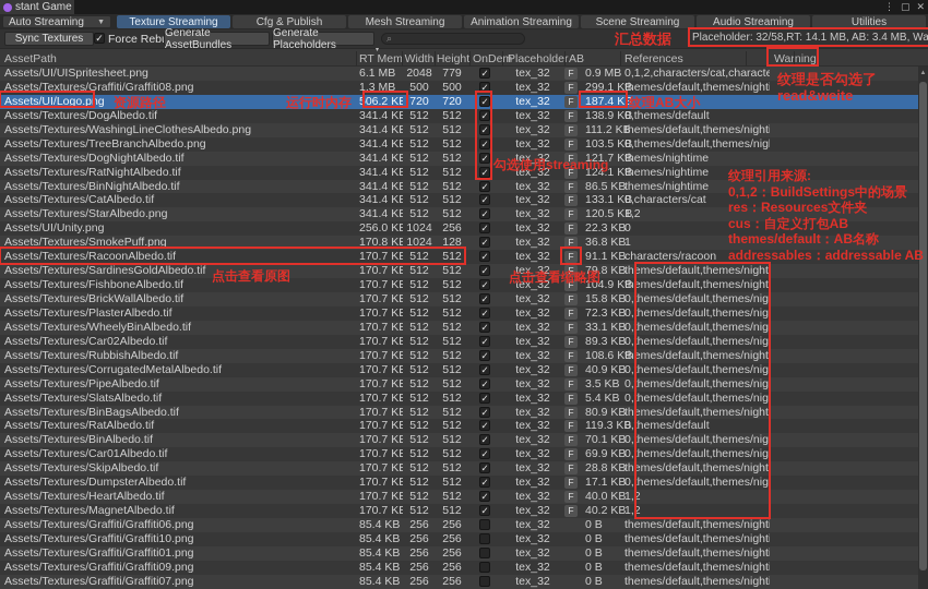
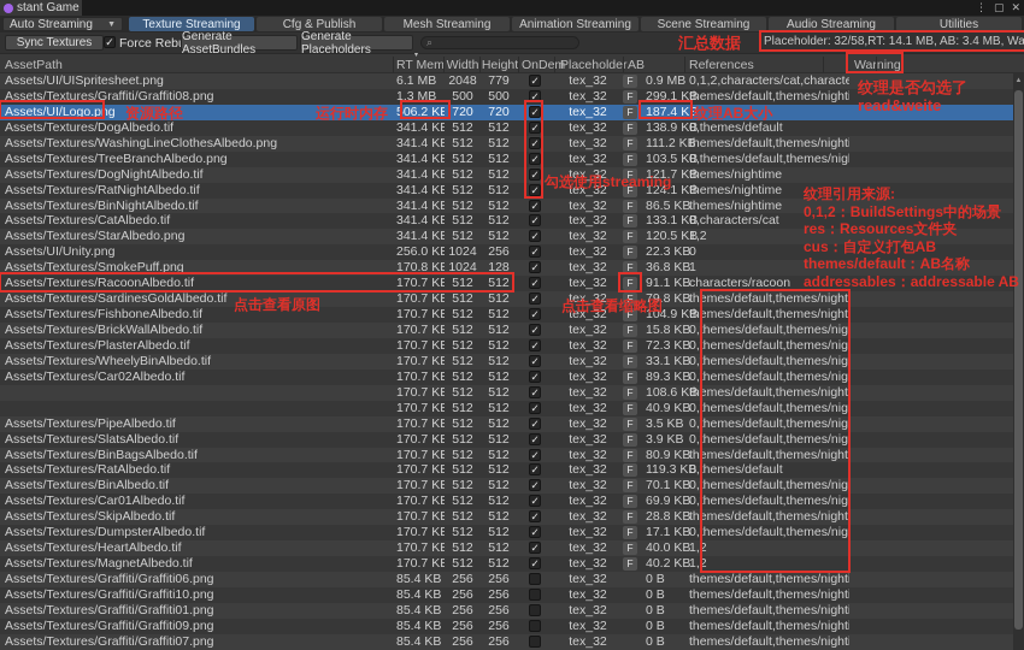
  stant Game
  ⋮
  ▢
  ✕
  Auto Streaming
  Texture Streaming
  Cfg & Publish
  Mesh Streaming
  Animation Streaming
  Scene Streaming
  Audio Streaming
  Utilities
  Sync Textures
  ✓
  Generate AssetBundles
  Generate Placeholders
  ⌕
  AssetPath
  RT Mem
  Width
  Height
  OnDem
  Placeholder
  AB
  References
  Waning
  Assets/UI/UISpritesheet.png
  6.1 MB
  2048
  779
  ✓
  tex_32
  F
  0.9 MB
  0,1,2,characters/cat,characte
  Assets/Textures/Graffiti/Graffiti08.png
  1.3 MB
  500
  500
  ✓
  tex_32
  F
  299.1 KB
  themes/default,themes/night
  Assets/UI/Logo.png
  506.2 KB
  720
  720
  ✓
  tex_32
  F
  187.4 KB
  Assets/Textures/DogAlbedo.tif
  341.4 KB
  512
  512
  ✓
  tex_32
  F
  138.9 KB
  0,themes/default
  Assets/Textures/WashingLineClothesAlbedo.png
  341.4 KB
  512
  512
  ✓
  tex_32
  F
  111.2 KB
  themes/default,themes/night
  Assets/Textures/TreeBranchAlbedo.png
  341.4 KB
  512
  512
  ✓
  tex_32
  F
  103.5 KB
  0,themes/default,themes/nig
  Assets/Textures/DogNightAlbedo.tif
  341.4 KB
  512
  512
  ✓
  tex_32
  F
  121.7 KB
  themes/nightime
  Assets/Textures/RatNightAlbedo.tif
  341.4 KB
  512
  512
  ✓
  tex_32
  F
  124.1 KB
  themes/nightime
  Assets/Textures/BinNightAlbedo.tif
  341.4 KB
  512
  512
  ✓
  tex_32
  F
  86.5 KB
  themes/nightime
  Assets/Textures/CatAlbedo.tif
  341.4 KB
  512
  512
  ✓
  tex_32
  F
  133.1 KB
  0,characters/cat
  Assets/Textures/StarAlbedo.png
  341.4 KB
  512
  512
  ✓
  tex_32
  F
  120.5 KB
  1,2
  Assets/UI/Unity.png
  256.0 KB
  1024
  256
  ✓
  tex_32
  F
  22.3 KB
  0
  Assets/Textures/SmokePuff.png
  170.8 KB
  1024
  128
  ✓
  tex_32
  F
  36.8 KB
  1
  Assets/Textures/RacoonAlbedo.tif
  170.7 KB
  512
  512
  ✓
  tex_32
  F
  91.1 KB
  characters/racoon
  Assets/Textures/SardinesGoldAlbedo.tif
  170.7 KB
  512
  512
  ✓
  tex_32
  F
  79.8 KB
  themes/default,themes/night
  Assets/Textures/FishboneAlbedo.tif
  170.7 KB
  512
  512
  ✓
  tex_32
  F
  104.9 KB
  themes/default,themes/night
  Assets/Textures/BrickWallAlbedo.tif
  170.7 KB
  512
  512
  ✓
  tex_32
  F
  15.8 KB
  0,themes/default,themes/nig
  Assets/Textures/PlasterAlbedo.tif
  170.7 KB
  512
  512
  ✓
  tex_32
  F
  72.3 KB
  0,themes/default,themes/nig
  Assets/Textures/WheelyBinAlbedo.tif
  170.7 KB
  512
  512
  ✓
  tex_32
  F
  33.1 KB
  0,themes/default,themes/nig
  Assets/Textures/Car02Albedo.tif
  170.7 KB
  512
  512
  ✓
  tex_32
  F
  89.3 KB
  0,themes/default,themes/nig
- Assets/Textures/RubbishAlbedo.tif
  170.7 KB
  512
  512
  ✓
  tex_32
  F
  108.6 KB
  themes/default,themes/night
- Assets/Textures/CorrugatedMetalAlbedo.tif
  170.7 KB
  512
  512
  ✓
  tex_32
  F
  40.9 KB
  0,themes/default,themes/nig
  Assets/Textures/PipeAlbedo.tif
  170.7 KB
  512
  512
  ✓
  tex_32
  F
  3.5 KB
  0,themes/default,themes/nig
  Assets/Textures/SlatsAlbedo.tif
  170.7 KB
  512
  512
  ✓
  tex_32
  F
- 5.4 KB
+ 3.9 KB
  0,themes/default,themes/nig
  Assets/Textures/BinBagsAlbedo.tif
  170.7 KB
  512
  512
  ✓
  tex_32
  F
  80.9 KB
  themes/default,themes/night
  Assets/Textures/RatAlbedo.tif
  170.7 KB
  512
  512
  ✓
  tex_32
  F
  119.3 KB
  0,themes/default
  Assets/Textures/BinAlbedo.tif
  170.7 KB
  512
  512
  ✓
  tex_32
  F
  70.1 KB
  0,themes/default,themes/nig
  Assets/Textures/Car01Albedo.tif
  170.7 KB
  512
  512
  ✓
  tex_32
  F
  69.9 KB
  0,themes/default,themes/nig
  Assets/Textures/SkipAlbedo.tif
  170.7 KB
  512
  512
  ✓
  tex_32
  F
  28.8 KB
  themes/default,themes/night
  Assets/Textures/DumpsterAlbedo.tif
  170.7 KB
  512
  512
  ✓
  tex_32
  F
  17.1 KB
  0,themes/default,themes/nig
  Assets/Textures/HeartAlbedo.tif
  170.7 KB
  512
  512
  ✓
  tex_32
  F
  40.0 KB
  1,2
  Assets/Textures/MagnetAlbedo.tif
  170.7 KB
  512
  512
  ✓
  tex_32
  F
  40.2 KB
  1,2
  Assets/Textures/Graffiti/Graffiti06.png
  85.4 KB
  256
  256
  tex_32
  0 B
  themes/default,themes/night
  Assets/Textures/Graffiti/Graffiti10.png
  85.4 KB
  256
  256
  tex_32
  0 B
  themes/default,themes/night
  Assets/Textures/Graffiti/Graffiti01.png
  85.4 KB
  256
  256
  tex_32
  0 B
  themes/default,themes/night
  Assets/Textures/Graffiti/Graffiti09.png
  85.4 KB
  256
  256
  tex_32
  0 B
  themes/default,themes/night
  Assets/Textures/Graffiti/Graffiti07.png
  85.4 KB
  256
  256
  tex_32
  0 B
  themes/default,themes/night
  汇总数据
  Placeholder: 32/58,RT: 14.1 MB, AB: 3.4 MB, Wa
  纹理是否勾选了
  read&weite
  资源路径
  运行时内存
  纹理AB大小
  勾选使用streaming
  纹理引用来源:
  0,1,2：BuildSettings中的场景
  res：Resources文件夹
  cus：自定义打包AB
  themes/default：AB名称
  addressables：addressable AB
  点击查看原图
  点击查看缩略图
